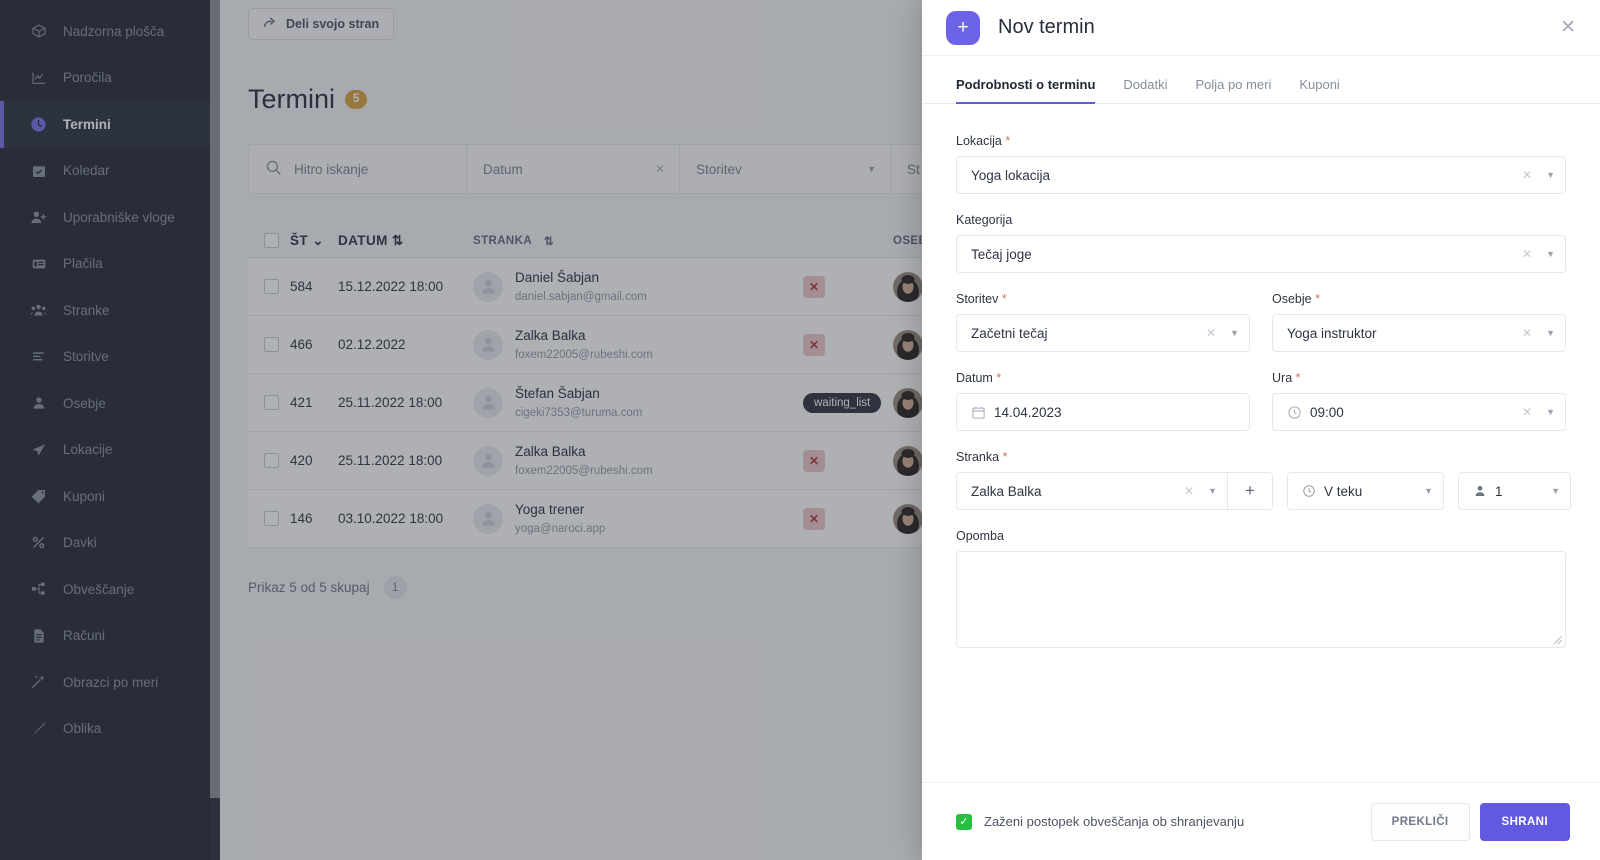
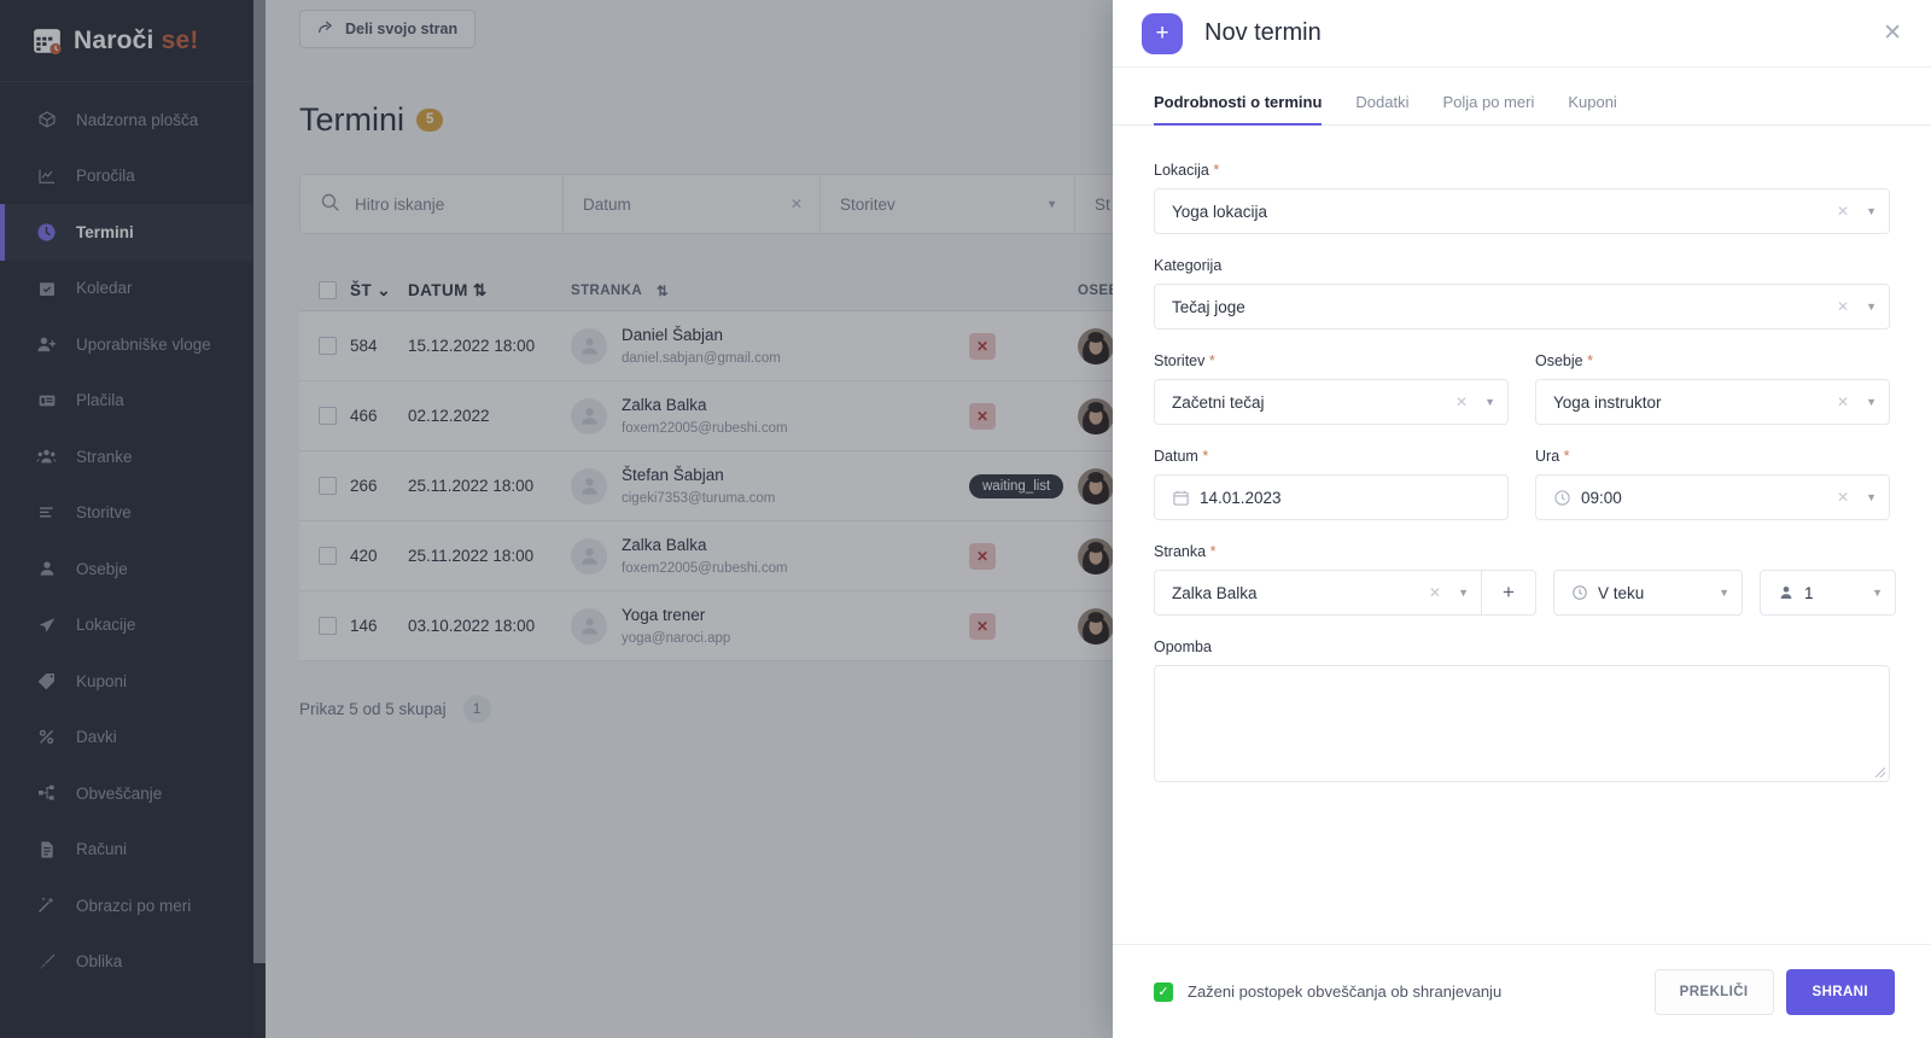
+ Naroči se!
  Nadzorna plošča
  Poročila
  Termini
  Koledar
  Uporabniške vloge
  Plačila
  Stranke
  Storitve
  Osebje
  Lokacije
  Kuponi
  Davki
  Obveščanje
  Računi
  Obrazci po meri
  Oblika
  Deli svojo stran
  Termini
  5
  Hitro iskanje
  Datum
  ✕
  Storitev
  ▼
  St
  ŠT ⌄
  DATUM ⇅
  STRANKA
  ⇅
  584
  15.12.2022 18:00
  Daniel Šabjan
  daniel.sabjan@gmail.com
  ✕
  466
  02.12.2022
  Zalka Balka
  foxem22005@rubeshi.com
  ✕
- 421
+ 266
  25.11.2022 18:00
  Štefan Šabjan
  cigeki7353@turuma.com
  waiting_list
  420
  25.11.2022 18:00
  Zalka Balka
  foxem22005@rubeshi.com
  ✕
  146
  03.10.2022 18:00
  Yoga trener
  yoga@naroci.app
  ✕
  Prikaz 5 od 5 skupaj
  1
  +
  Nov termin
  ✕
  Podrobnosti o terminu
  Dodatki
  Polja po meri
  Kuponi
  Lokacija *
  Yoga lokacija
  ✕
  ▼
  Kategorija
  Tečaj joge
  ✕
  ▼
  Storitev *
  Začetni tečaj
  ✕
  ▼
  Osebje *
  Yoga instruktor
  ✕
  ▼
  Datum *
- 14.04.2023
+ 14.01.2023
  Ura *
  09:00
  ✕
  ▼
  Stranka *
  Zalka Balka
  ✕
  ▼
  +
  V teku
  ▼
  1
  ▼
  Opomba
  ✓
  Zaženi postopek obveščanja ob shranjevanju
  PREKLIČI
  SHRANI
